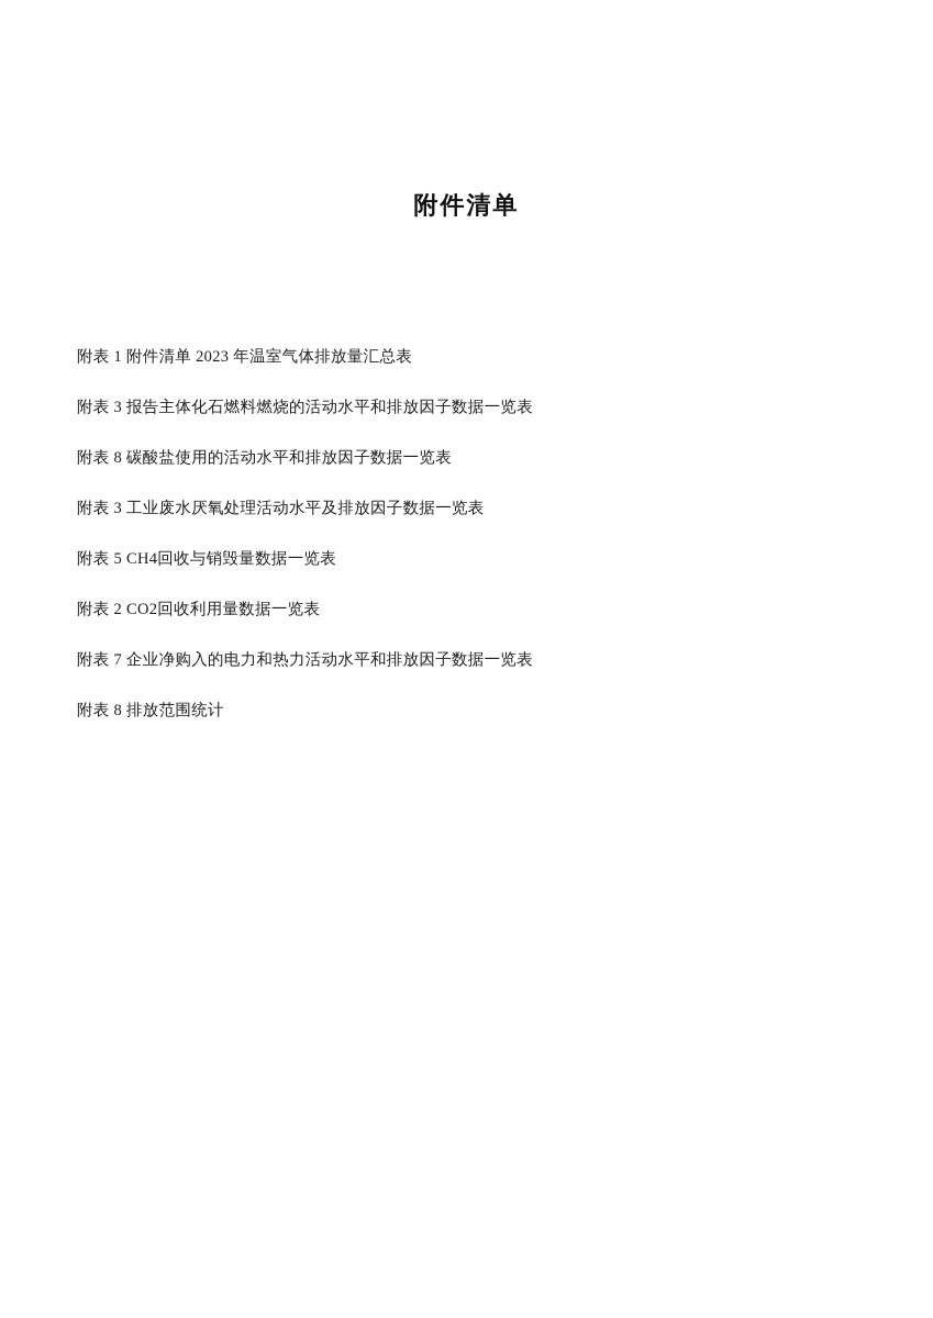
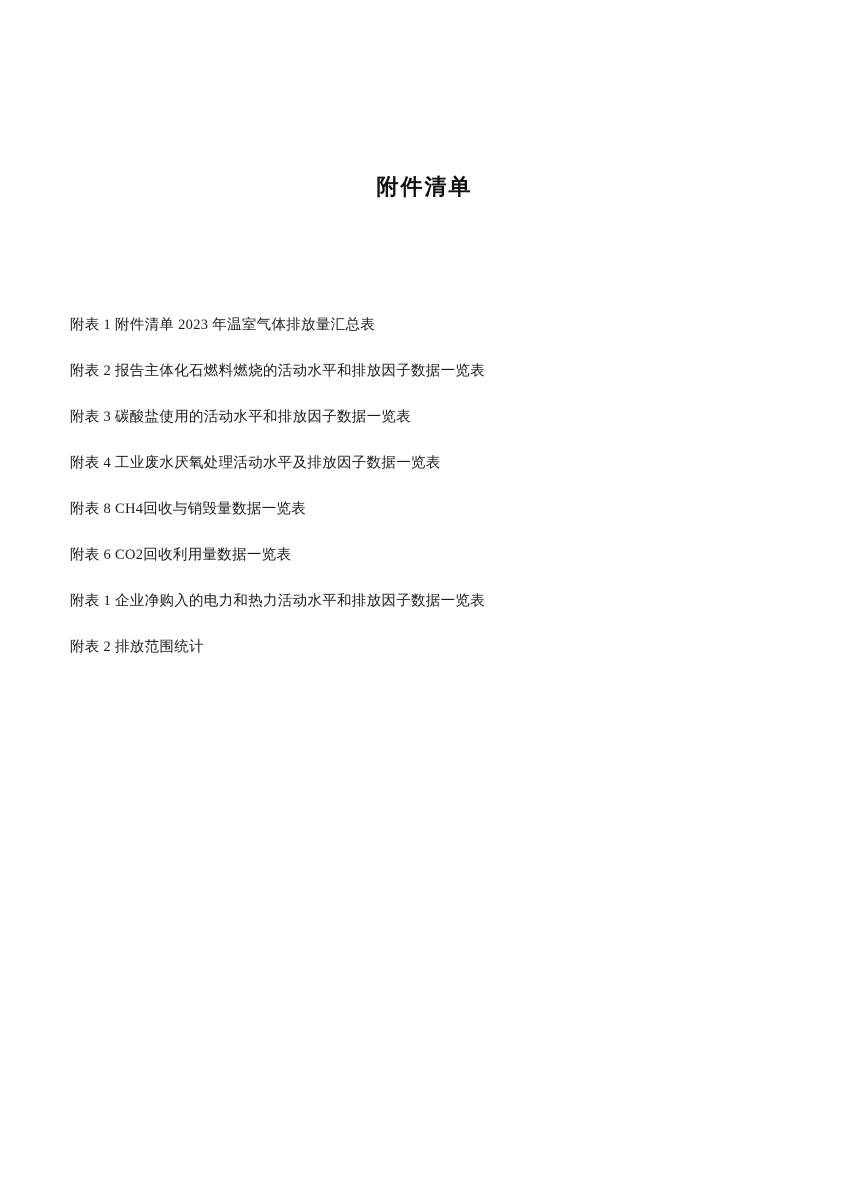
  附件清单
  附表 1 附件清单 2023 年温室气体排放量汇总表
- 附表 3 报告主体化石燃料燃烧的活动水平和排放因子数据一览表
+ 附表 2 报告主体化石燃料燃烧的活动水平和排放因子数据一览表
- 附表 8 碳酸盐使用的活动水平和排放因子数据一览表
+ 附表 3 碳酸盐使用的活动水平和排放因子数据一览表
- 附表 3 工业废水厌氧处理活动水平及排放因子数据一览表
+ 附表 4 工业废水厌氧处理活动水平及排放因子数据一览表
- 附表 5 CH4回收与销毁量数据一览表
+ 附表 8 CH4回收与销毁量数据一览表
- 附表 2 CO2回收利用量数据一览表
+ 附表 6 CO2回收利用量数据一览表
- 附表 7 企业净购入的电力和热力活动水平和排放因子数据一览表
+ 附表 1 企业净购入的电力和热力活动水平和排放因子数据一览表
- 附表 8 排放范围统计
+ 附表 2 排放范围统计
